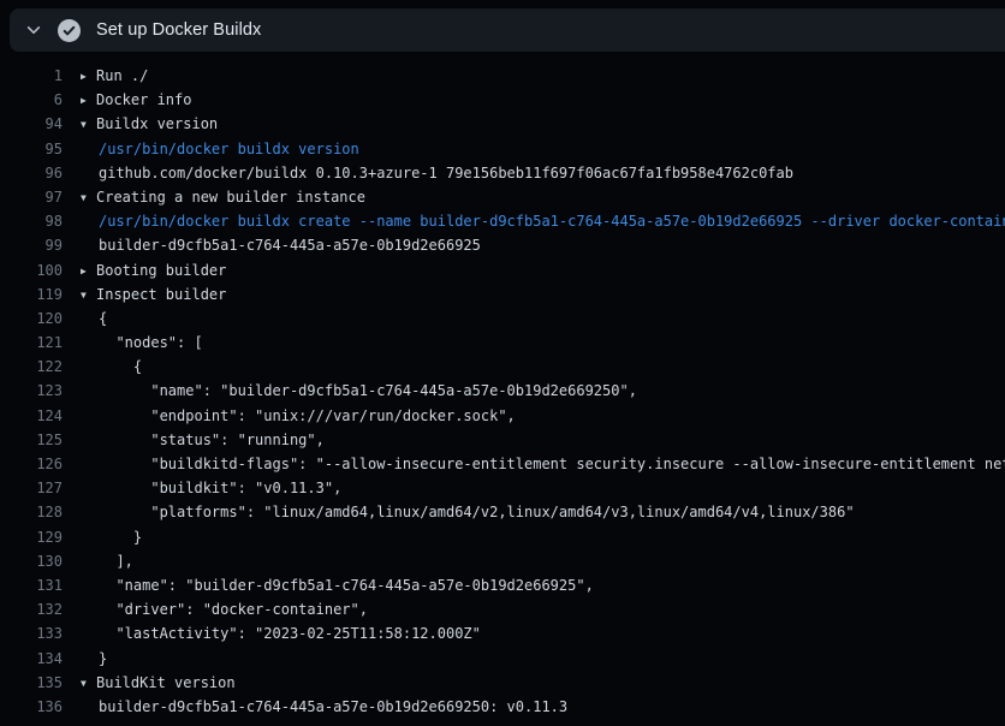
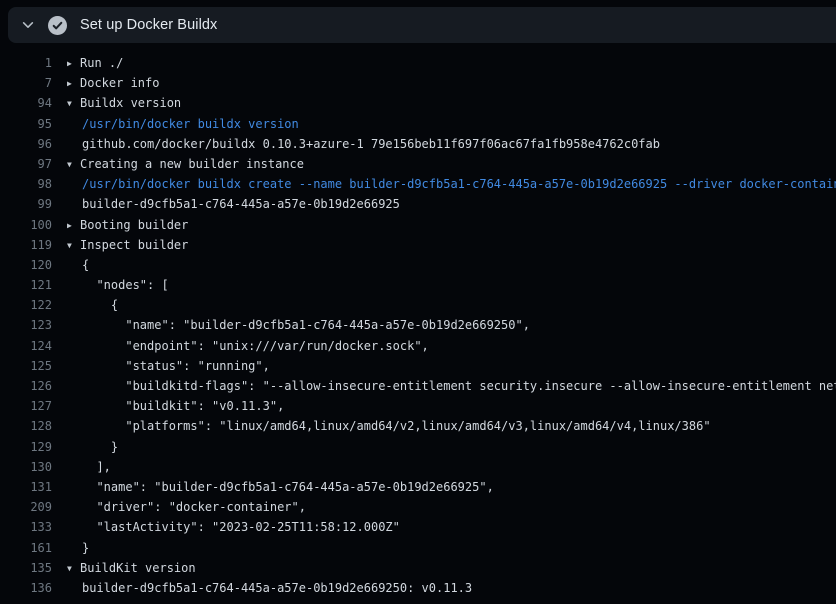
  Set up Docker Buildx
  1 ▶ Run ./
- 6 ▶ Docker info
+ 7 ▶ Docker info
  94 ▼ Buildx version
  95 /usr/bin/docker buildx version
  96 github.com/docker/buildx 0.10.3+azure-1 79e156beb11f697f06ac67fa1fb958e4762c0fab
  97 ▼ Creating a new builder instance
  98 /usr/bin/docker buildx create --name builder-d9cfb5a1-c764-445a-a57e-0b19d2e66925 --driver docker-contai
  99 builder-d9cfb5a1-c764-445a-a57e-0b19d2e66925
  100 ▶ Booting builder
  119 ▼ Inspect builder
  120 {
  121 "nodes": [
  122 {
  123 "name": "builder-d9cfb5a1-c764-445a-a57e-0b19d2e669250",
  124 "endpoint": "unix:///var/run/docker.sock",
  125 "status": "running",
  126 "buildkitd-flags": "--allow-insecure-entitlement security.insecure --allow-insecure-entitlement ne
  127 "buildkit": "v0.11.3",
  128 "platforms": "linux/amd64,linux/amd64/v2,linux/amd64/v3,linux/amd64/v4,linux/386"
  129 }
  130 ],
  131 "name": "builder-d9cfb5a1-c764-445a-a57e-0b19d2e66925",
- 132 "driver": "docker-container",
+ 209 "driver": "docker-container",
  133 "lastActivity": "2023-02-25T11:58:12.000Z"
- 134 }
+ 161 }
  135 ▼ BuildKit version
  136 builder-d9cfb5a1-c764-445a-a57e-0b19d2e669250: v0.11.3
